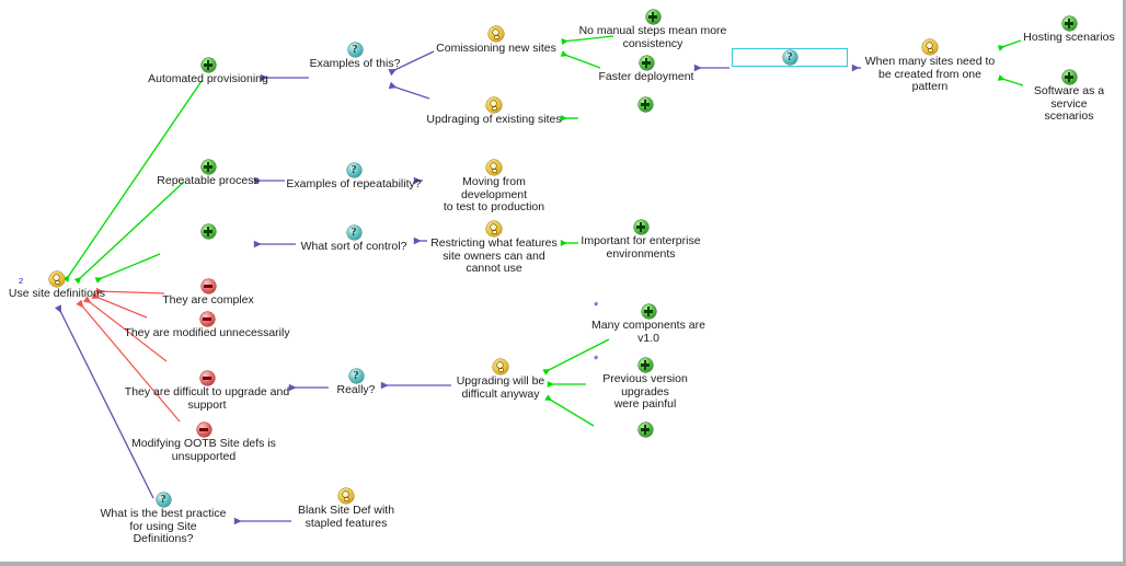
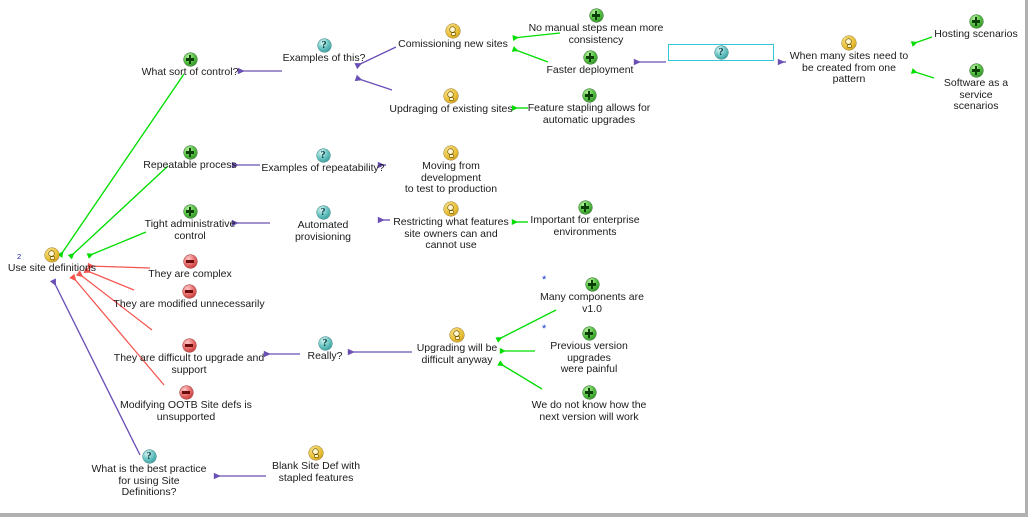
  2
  Use site definitions
- Automated provisioning
+ What sort of control?
  Repeatable process
+ Tight administrative
+ control
  They are complex
  They are modified unnecessarily
  They are difficult to upgrade and
  support
  Modifying OOTB Site defs is
  unsupported
  ?
  Examples of this?
  ?
  Examples of repeatability?
  ?
- What sort of control?
+ Automated provisioning
  ?
  Really?
  ?
  What is the best practice
  for using Site
  Definitions?
  Comissioning new sites
  Updraging of existing sites
  Moving from development
  to test to production
  Restricting what features
  site owners can and
  cannot use
  Upgrading will be
  difficult anyway
  Blank Site Def with
  stapled features
  No manual steps mean more
  consistency
  Faster deployment
+ Feature stapling allows for
+ automatic upgrades
  Important for enterprise
  environments
  *
  Many components are v1.0
  *
  Previous version upgrades
  were painful
+ We do not know how the
+ next version will work
  ?
  When many sites need to
  be created from one
  pattern
  Hosting scenarios
  Software as a service
  scenarios
